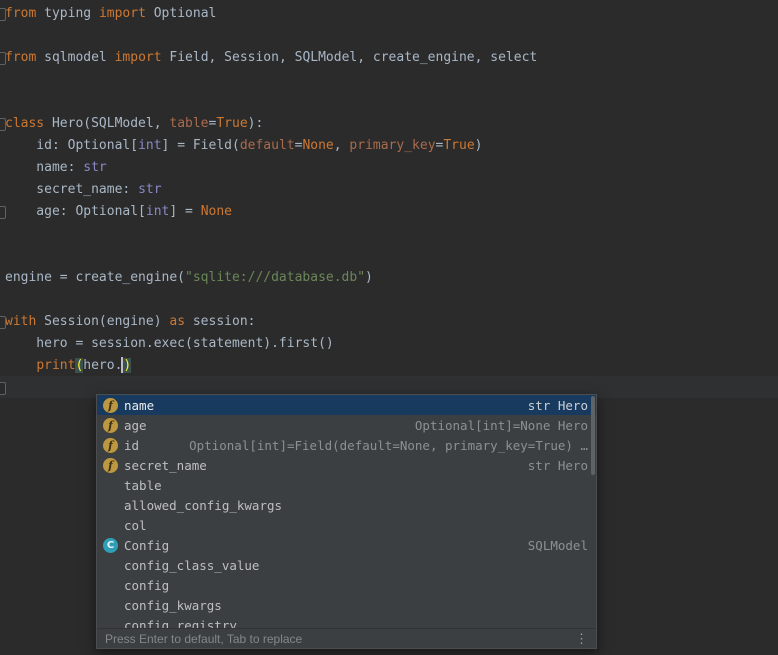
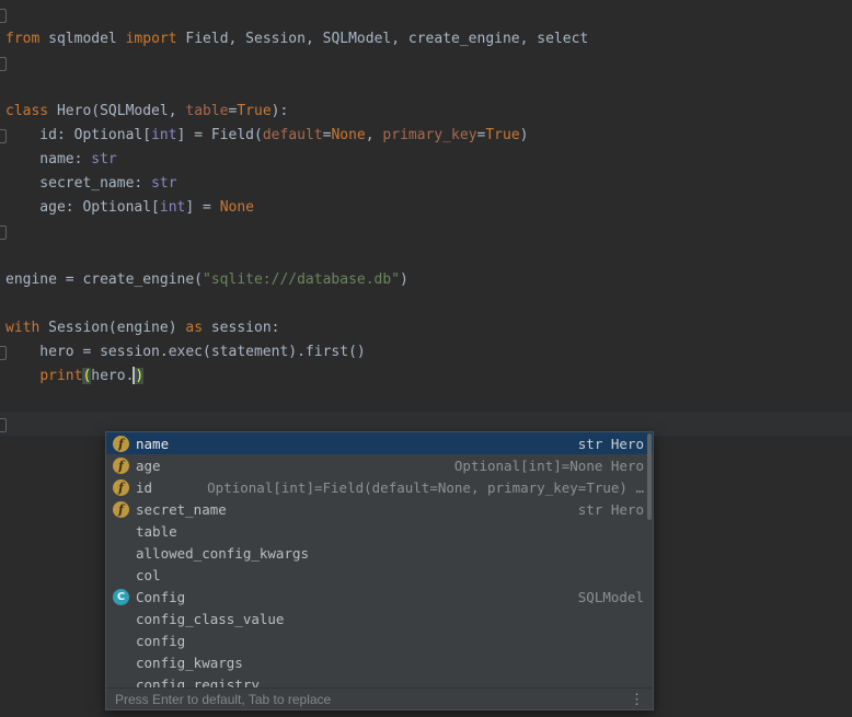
- from typing import Optional
  from sqlmodel import Field, Session, SQLModel, create_engine, select
  class Hero(SQLModel, table=True):
  id: Optional[int] = Field(default=None, primary_key=True)
  name: str
  secret_name: str
  age: Optional[int] = None
  engine = create_engine("sqlite:///database.db")
  with Session(engine) as session:
  hero = session.exec(statement).first()
  print(hero.)
  f
  name
  str Hero
  f
  age
  Optional[int]=None Hero
  f
  id
  Optional[int]=Field(default=None, primary_key=True) …
  f
  secret_name
  str Hero
  table
  allowed_config_kwargs
  col
  C
  Config
  SQLModel
  config_class_value
  config
  config_kwargs
  config_registry
  Press Enter to default, Tab to replace
  ⋮
